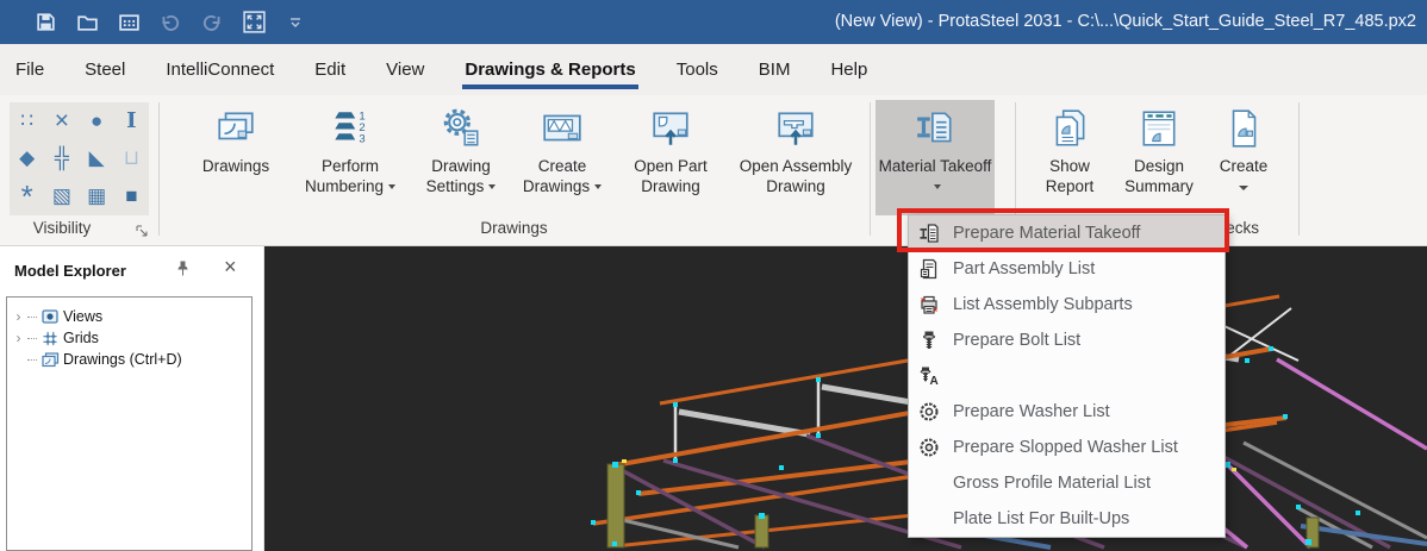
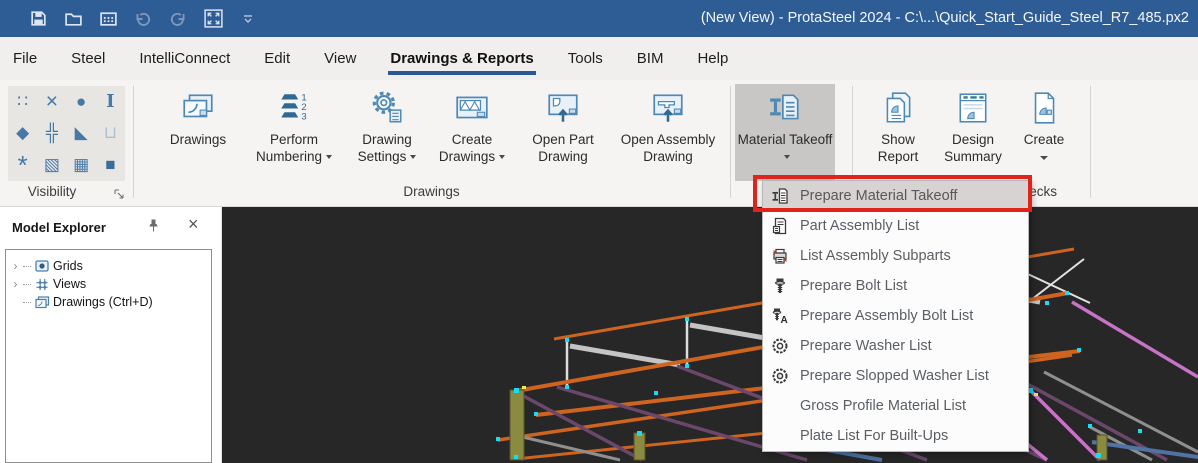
- (New View) - ProtaSteel 2031 - C:\...\Quick_Start_Guide_Steel_R7_485.px2
+ (New View) - ProtaSteel 2024 - C:\...\Quick_Start_Guide_Steel_R7_485.px2
  File
  Steel
  IntelliConnect
  Edit
  View
  Drawings & Reports
  Tools
  BIM
  Help
  ∷
  ×
  ●
  I
  ◆
  ╬
  ◣
  ⊔
  *
  ▧
  ▦
  ■
  Visibility
  Drawings
  1
  2
  3
  Perform Numbering
  Drawing Settings
  Create Drawings
  Open Part Drawing
  Open Assembly Drawing
  Drawings
  Material Takeoff
  Show Report
  Design Summary
  Create
  Model Explorer
  ×
  ›
- Views
+ Grids
  ›
- Grids
+ Views
  Drawings (Ctrl+D)
  Prepare Material Takeoff
  Part Assembly List
  List Assembly Subparts
  Prepare Bolt List
  A
+ Prepare Assembly Bolt List
  Prepare Washer List
  Prepare Slopped Washer List
  Gross Profile Material List
  Plate List For Built-Ups
